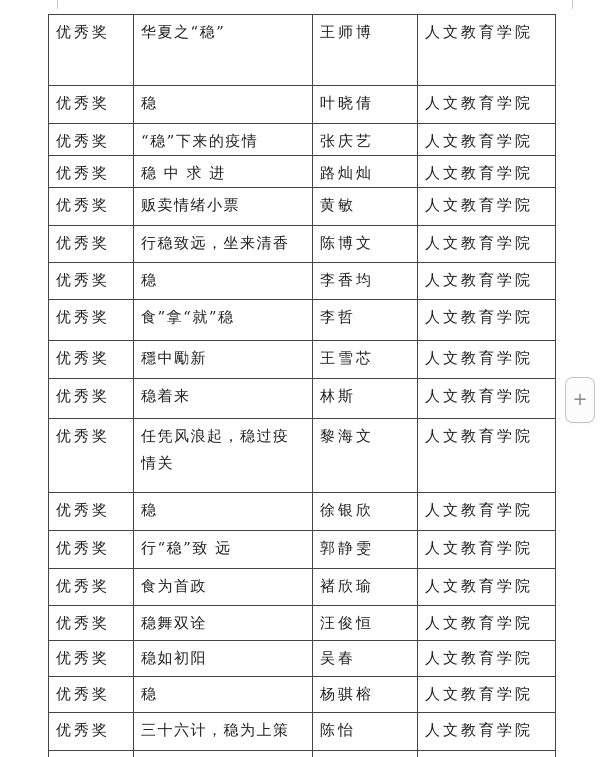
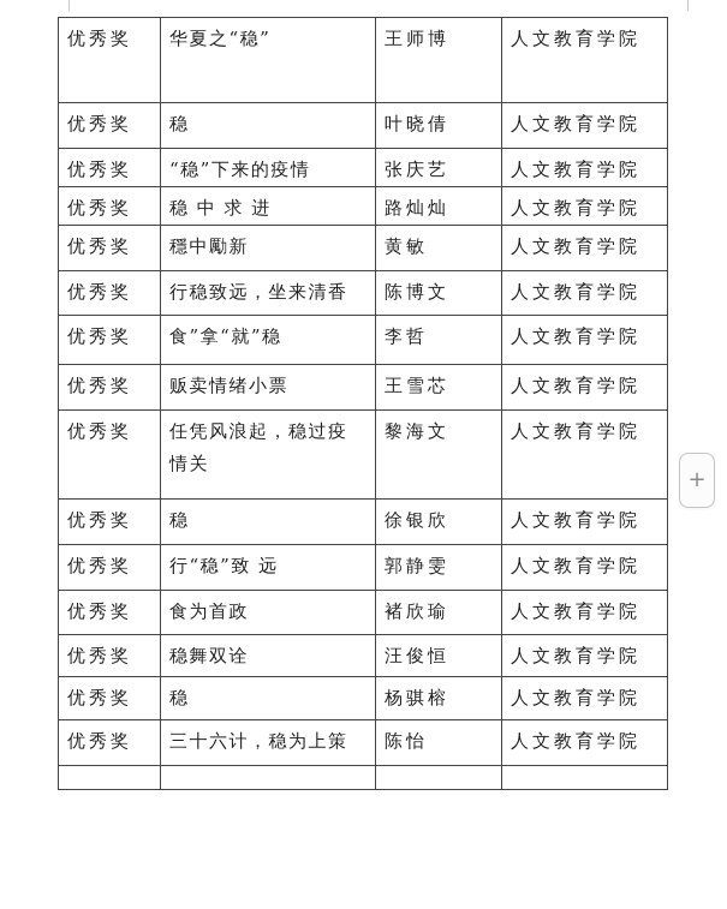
  优秀奖	华夏之“稳”	王师博	人文教育学院
  优秀奖	稳	叶晓倩	人文教育学院
  优秀奖	“稳”下来的疫情	张庆艺	人文教育学院
  优秀奖	稳 中 求 进	路灿灿	人文教育学院
- 优秀奖	贩卖情绪小票	黄敏	人文教育学院
+ 优秀奖	穩中勵新	黄敏	人文教育学院
  优秀奖	行稳致远，坐来清香	陈博文	人文教育学院
- 优秀奖	稳	李香均	人文教育学院
  优秀奖	食”拿“就”稳	李哲	人文教育学院
- 优秀奖	穩中勵新	王雪芯	人文教育学院
+ 优秀奖	贩卖情绪小票	王雪芯	人文教育学院
- 优秀奖	稳着来	林斯	人文教育学院
  优秀奖	任凭风浪起，稳过疫 情关	黎海文	人文教育学院
  优秀奖	稳	徐银欣	人文教育学院
  优秀奖	行“稳”致 远	郭静雯	人文教育学院
  优秀奖	食为首政	褚欣瑜	人文教育学院
  优秀奖	稳舞双诠	汪俊恒	人文教育学院
- 优秀奖	稳如初阳	吴春	人文教育学院
  优秀奖	稳	杨骐榕	人文教育学院
  优秀奖	三十六计，稳为上策	陈怡	人文教育学院
  +
